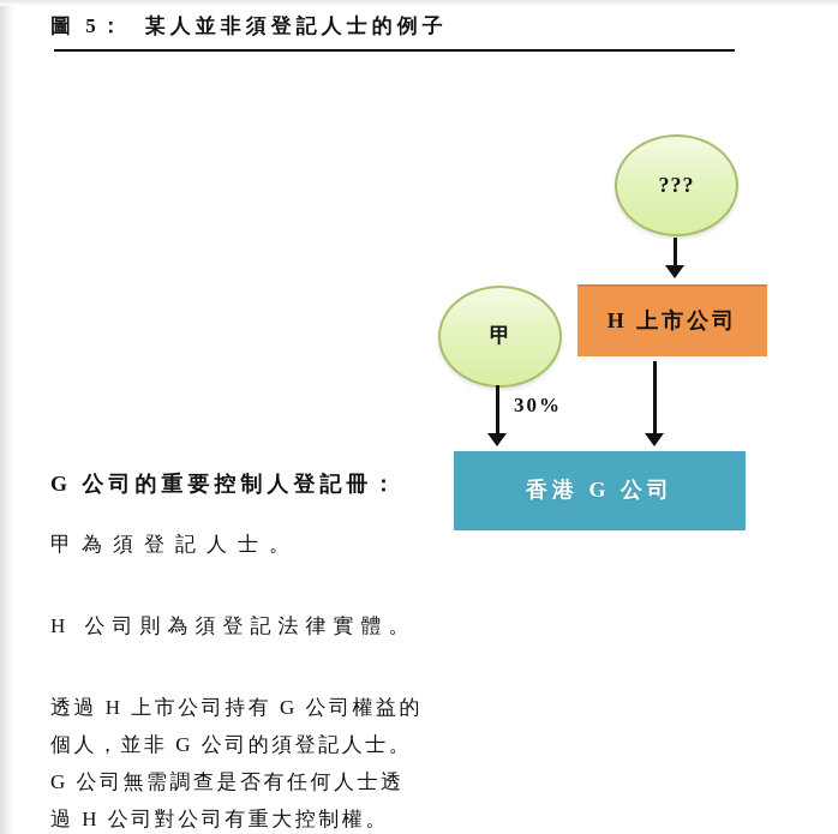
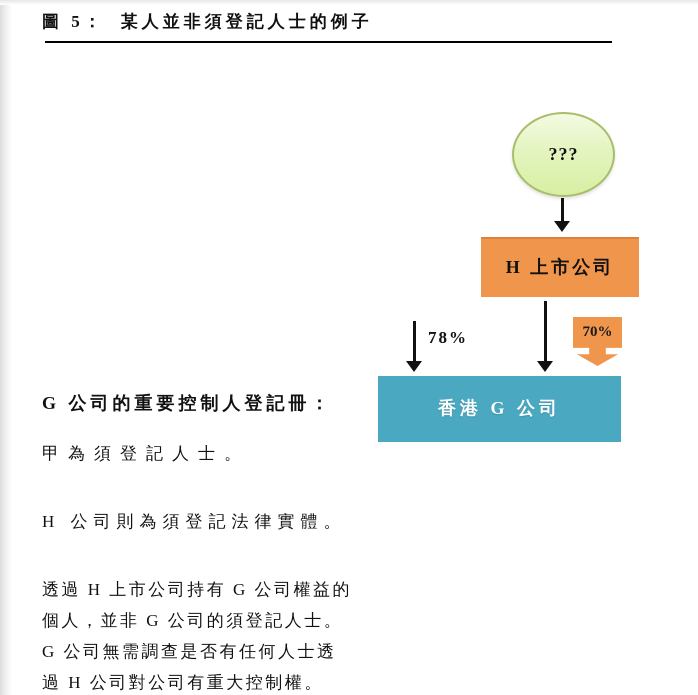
  圖 5： 某人並非須登記人士的例子
  ???
  H 上市公司
- 甲
- 30%
+ 78%
+ 70%
  香港 G 公司
  G 公司的重要控制人登記冊：
  甲為須登記人士。
  H 公司則為須登記法律實體。
  透過 H 上市公司持有 G 公司權益的
  個人，並非 G 公司的須登記人士。
  G 公司無需調查是否有任何人士透
  過 H 公司對公司有重大控制權。
